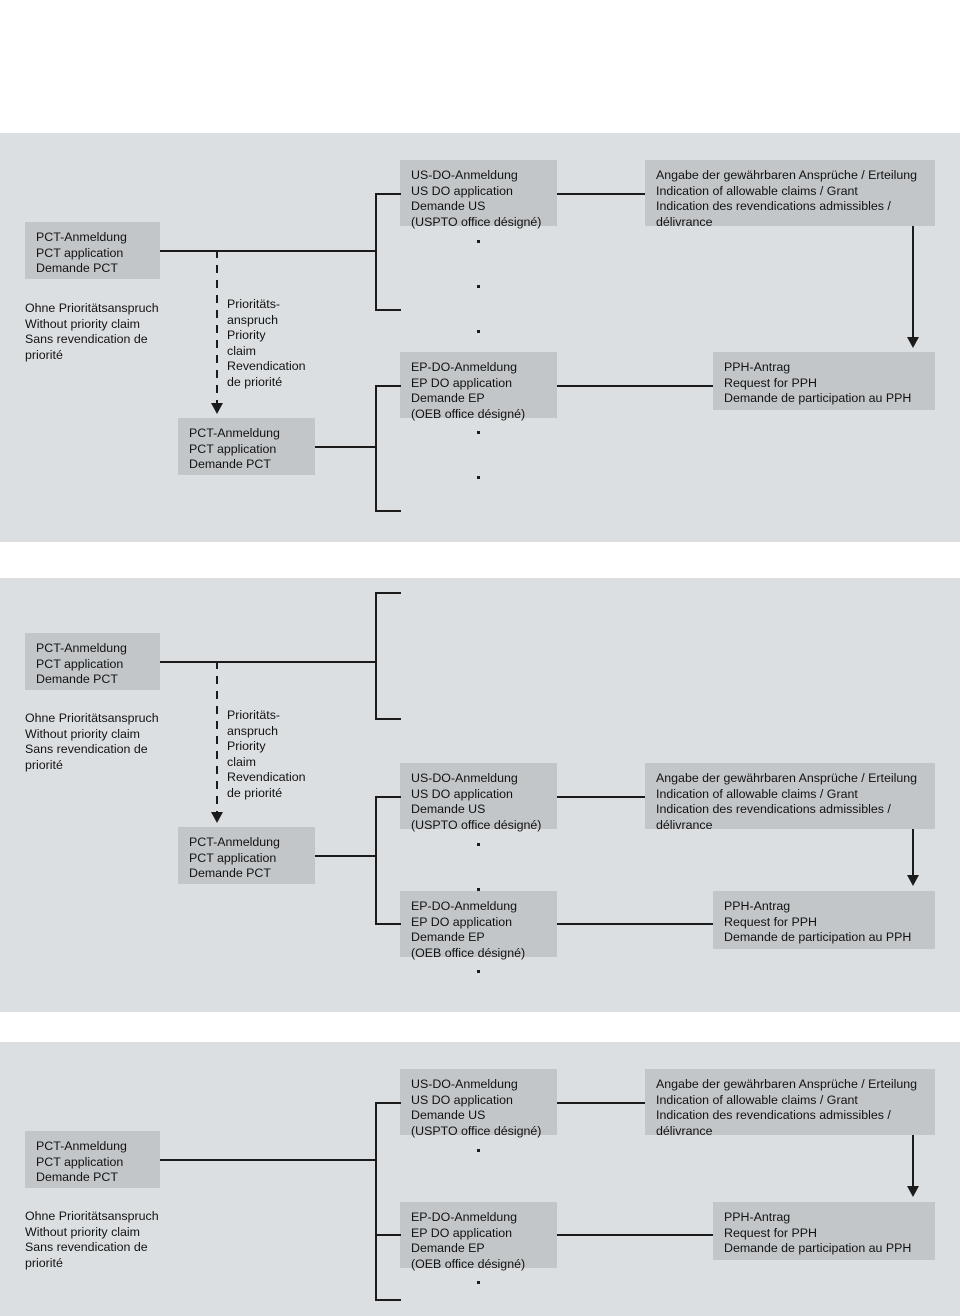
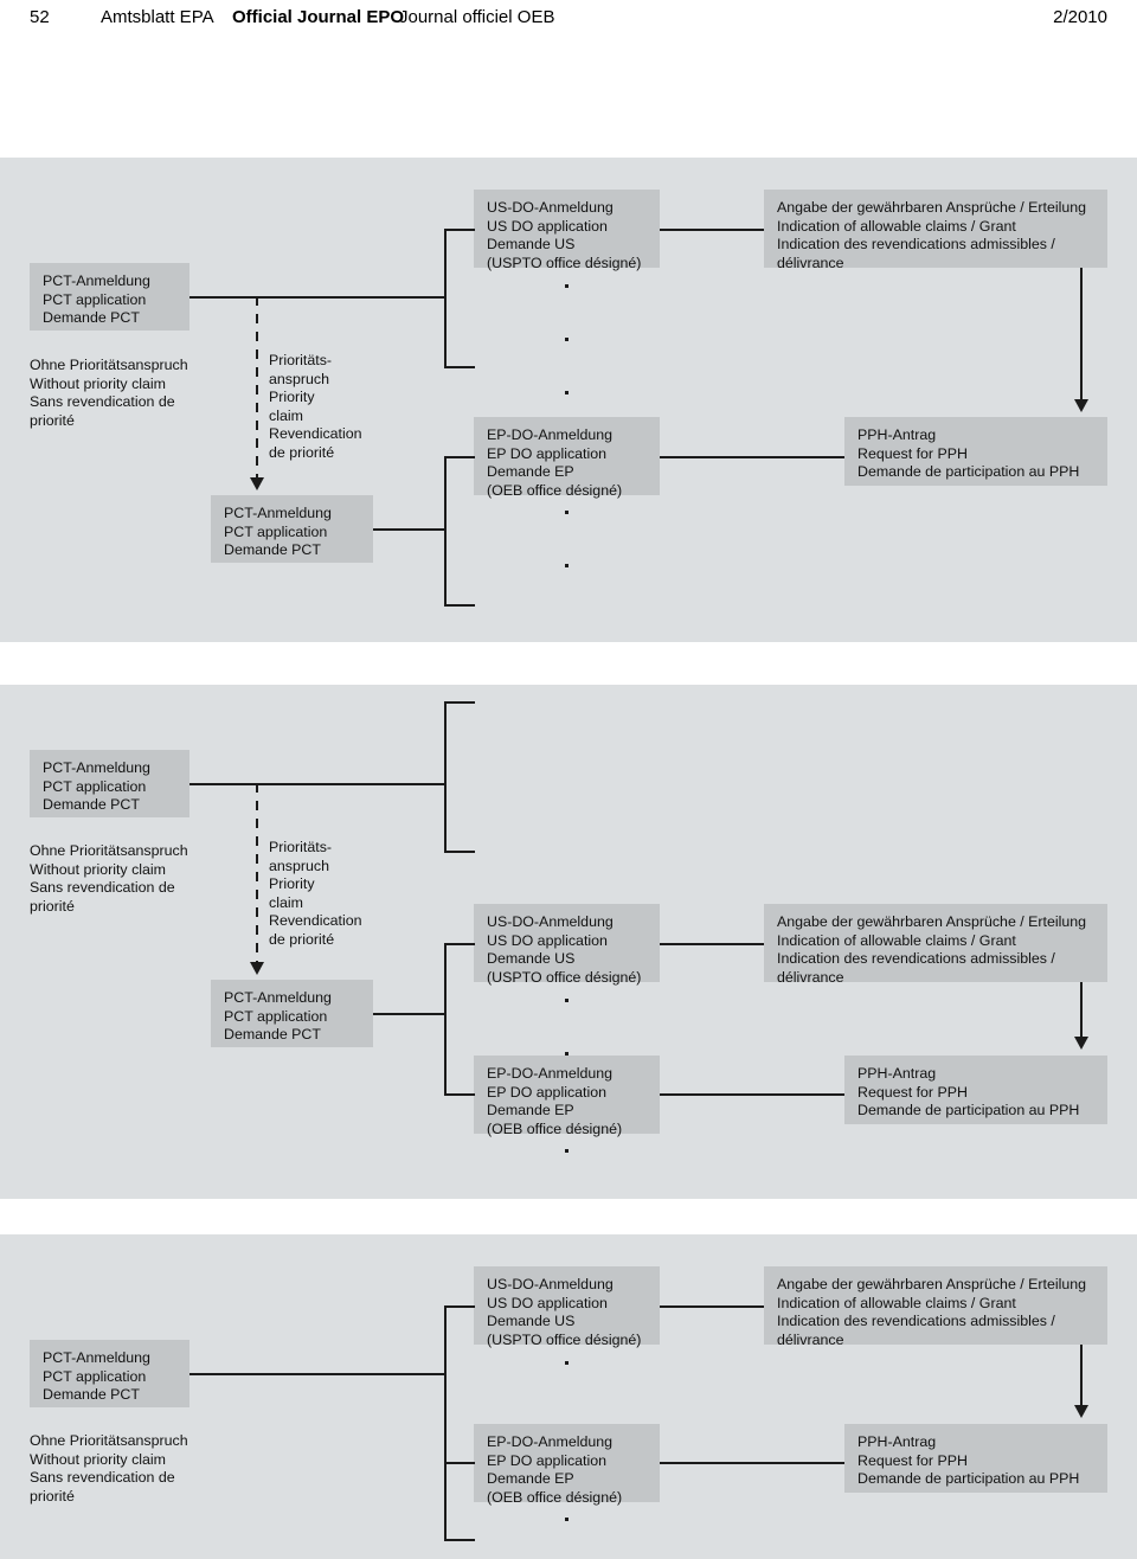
+ 52
+ Amtsblatt EPA
+ Official Journal EPO
+ Journal officiel OEB
+ 2/2010
  US-DO-Anmeldung
  US DO application
  Demande US
  (USPTO office désigné)
  Angabe der gewährbaren Ansprüche / Erteilung
  Indication of allowable claims / Grant
  Indication des revendications admissibles /
  délivrance
  PCT-Anmeldung
  PCT application
  Demande PCT
  Ohne Prioritätsanspruch
  Without priority claim
  Sans revendication de
  priorité
  Prioritäts-
  anspruch
  Priority
  claim
  Revendication
  de priorité
  EP-DO-Anmeldung
  EP DO application
  Demande EP
  (OEB office désigné)
  PPH-Antrag
  Request for PPH
  Demande de participation au PPH
  PCT-Anmeldung
  PCT application
  Demande PCT
  PCT-Anmeldung
  PCT application
  Demande PCT
  Ohne Prioritätsanspruch
  Without priority claim
  Sans revendication de
  priorité
  Prioritäts-
  anspruch
  Priority
  claim
  Revendication
  de priorité
  PCT-Anmeldung
  PCT application
  Demande PCT
  US-DO-Anmeldung
  US DO application
  Demande US
  (USPTO office désigné)
  Angabe der gewährbaren Ansprüche / Erteilung
  Indication of allowable claims / Grant
  Indication des revendications admissibles /
  délivrance
  EP-DO-Anmeldung
  EP DO application
  Demande EP
  (OEB office désigné)
  PPH-Antrag
  Request for PPH
  Demande de participation au PPH
  US-DO-Anmeldung
  US DO application
  Demande US
  (USPTO office désigné)
  Angabe der gewährbaren Ansprüche / Erteilung
  Indication of allowable claims / Grant
  Indication des revendications admissibles /
  délivrance
  PCT-Anmeldung
  PCT application
  Demande PCT
  Ohne Prioritätsanspruch
  Without priority claim
  Sans revendication de
  priorité
  EP-DO-Anmeldung
  EP DO application
  Demande EP
  (OEB office désigné)
  PPH-Antrag
  Request for PPH
  Demande de participation au PPH
